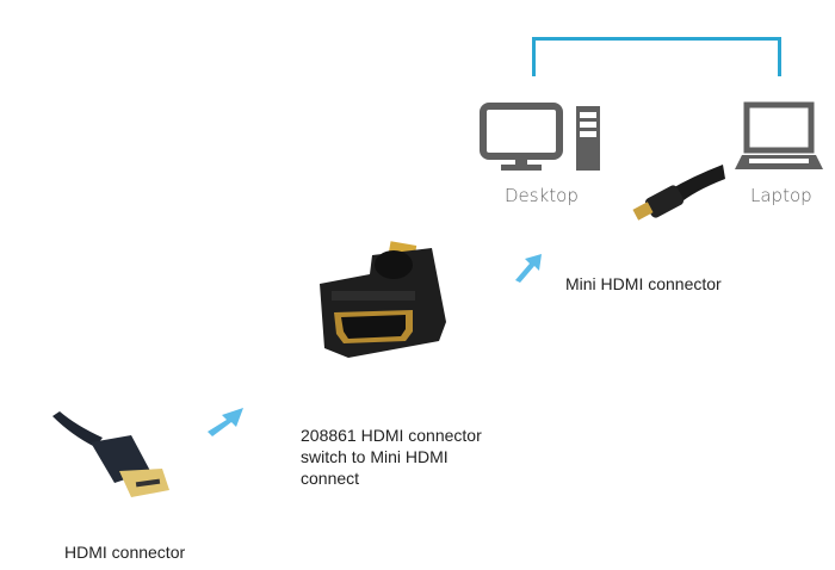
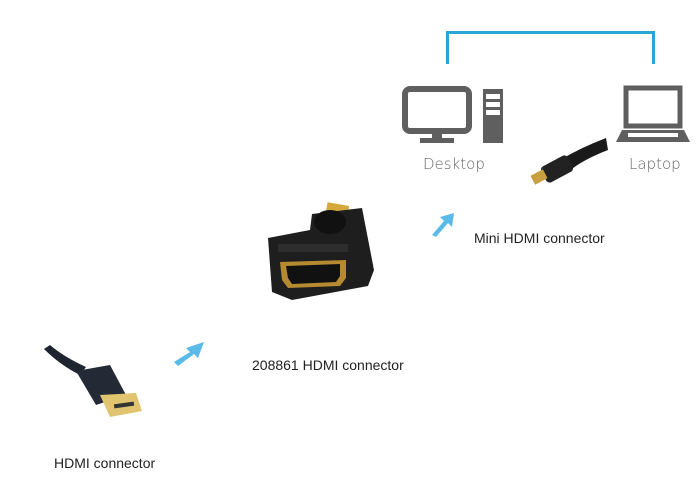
  Desktop
  Laptop
  Mini HDMI connector
  208861 HDMI connector
- switch to Mini HDMI
- connect
  HDMI connector
